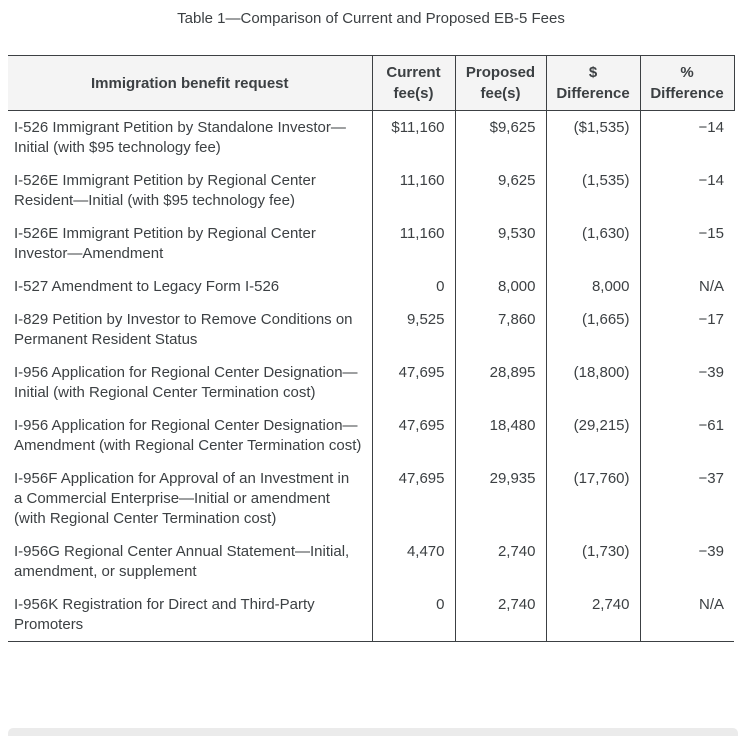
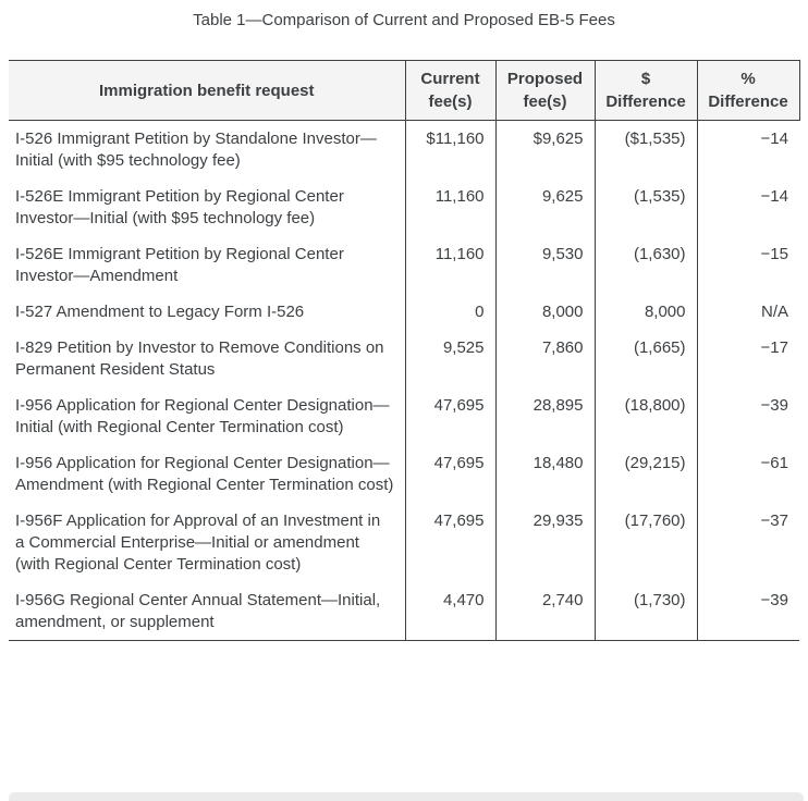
  Table 1—Comparison of Current and Proposed EB-5 Fees
  Immigration benefit request	Current fee(s)	Proposed fee(s)	$ Difference	% Difference
  I-526 Immigrant Petition by Standalone Investor—Initial (with $95 technology fee)	$11,160	$9,625	($1,535)	−14
- I-526E Immigrant Petition by Regional Center Resident—Initial (with $95 technology fee)	11,160	9,625	(1,535)	−14
+ I-526E Immigrant Petition by Regional Center Investor—Initial (with $95 technology fee)	11,160	9,625	(1,535)	−14
  I-526E Immigrant Petition by Regional Center Investor—Amendment	11,160	9,530	(1,630)	−15
  I-527 Amendment to Legacy Form I-526	0	8,000	8,000	N/A
  I-829 Petition by Investor to Remove Conditions on Permanent Resident Status	9,525	7,860	(1,665)	−17
  I-956 Application for Regional Center Designation—Initial (with Regional Center Termination cost)	47,695	28,895	(18,800)	−39
  I-956 Application for Regional Center Designation—Amendment (with Regional Center Termination cost)	47,695	18,480	(29,215)	−61
  I-956F Application for Approval of an Investment in a Commercial Enterprise—Initial or amendment (with Regional Center Termination cost)	47,695	29,935	(17,760)	−37
  I-956G Regional Center Annual Statement—Initial, amendment, or supplement	4,470	2,740	(1,730)	−39
- I-956K Registration for Direct and Third-Party Promoters	0	2,740	2,740	N/A
